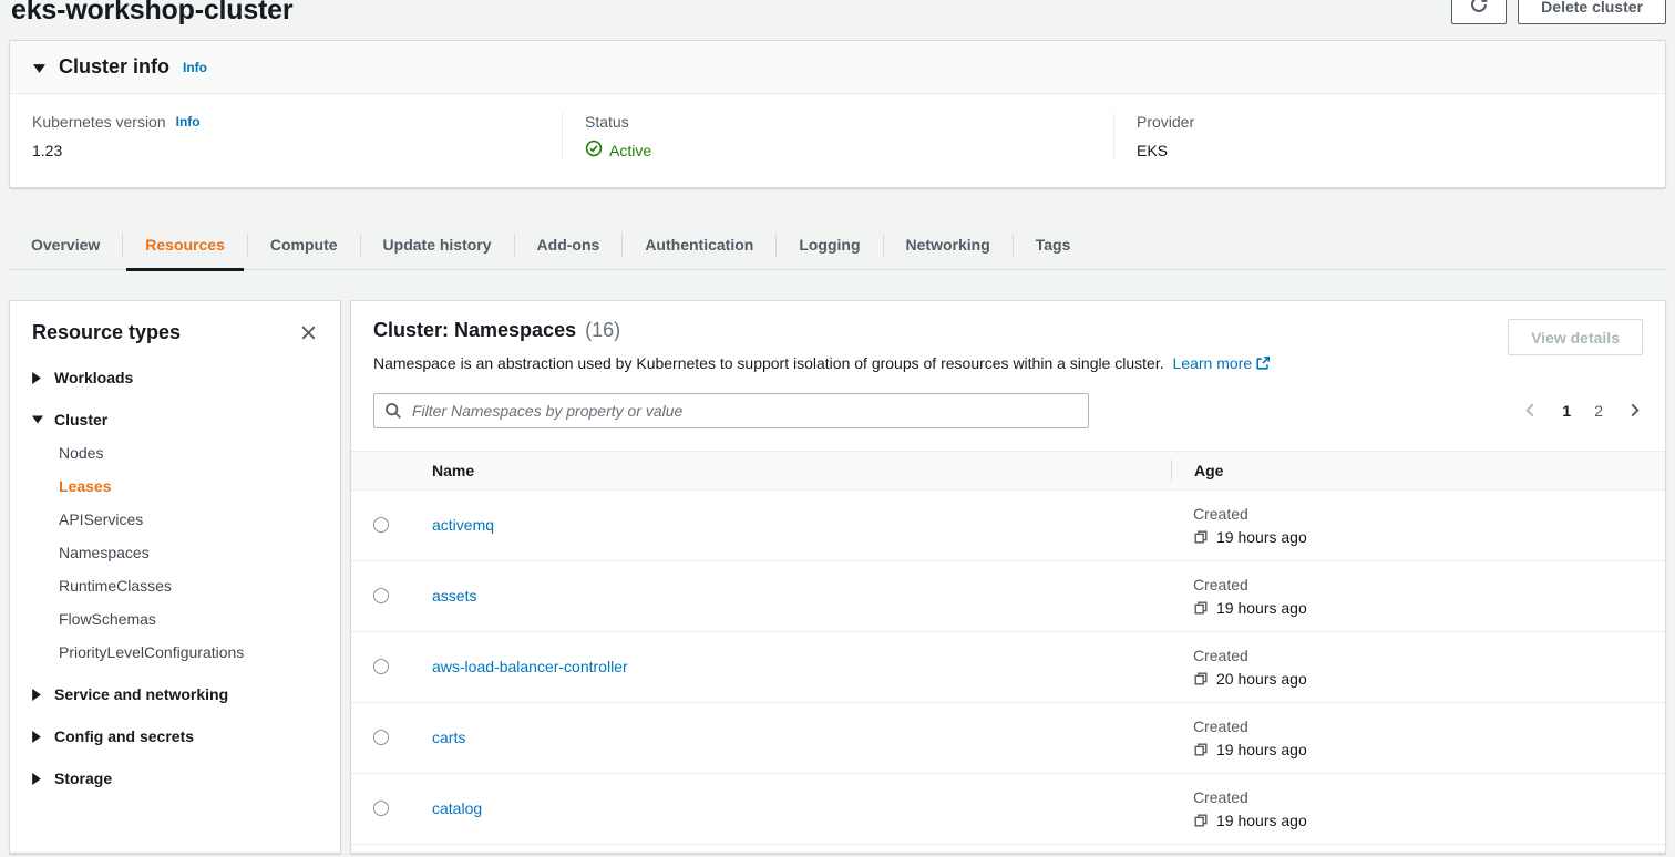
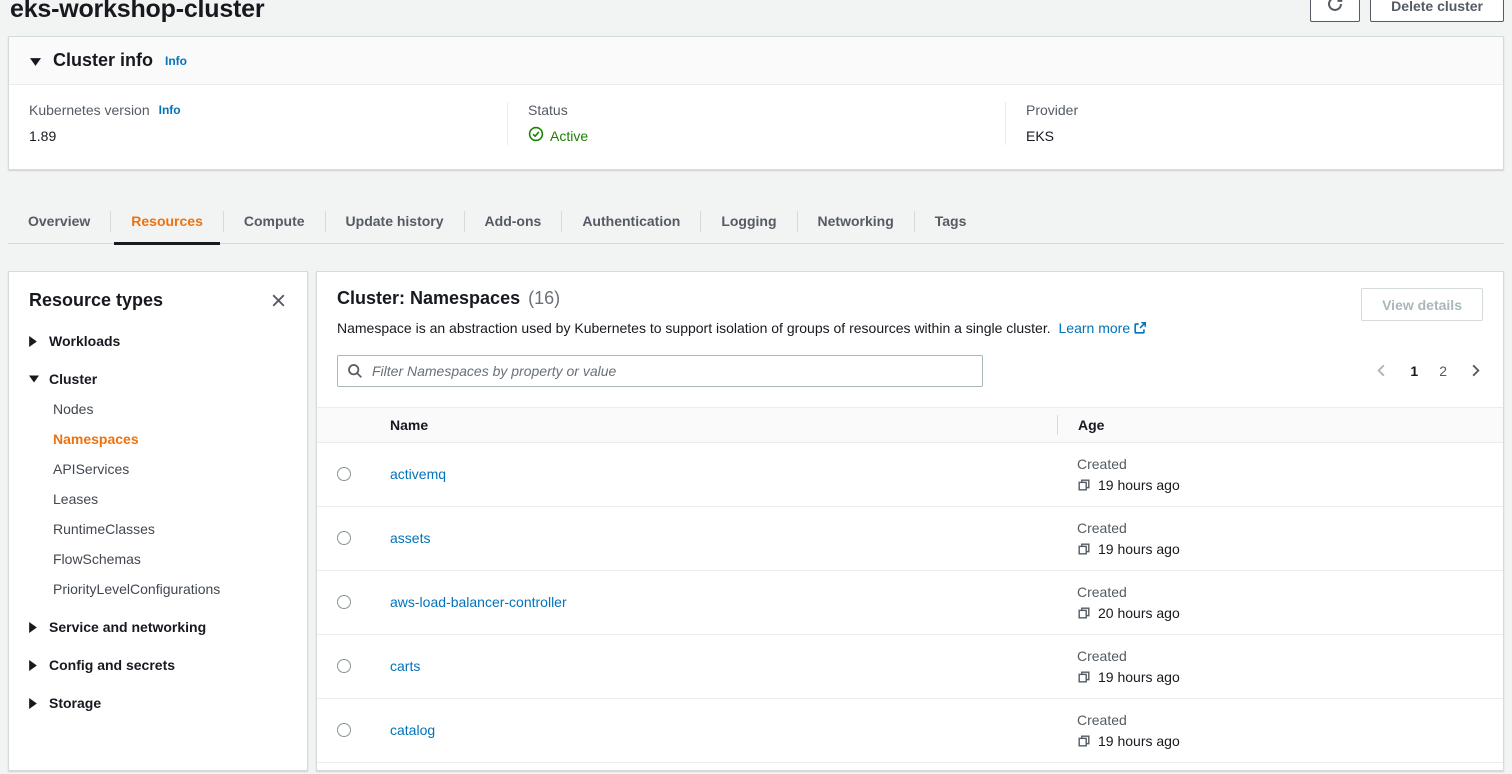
  eks-workshop-cluster
  Delete cluster
  Cluster info
  Info
  Kubernetes version
  Info
- 1.23
+ 1.89
  Status
  Active
  Provider
  EKS
  Overview
  Resources
  Compute
  Update history
  Add-ons
  Authentication
  Logging
  Networking
  Tags
  Resource types
  Workloads
  Cluster
  Nodes
- Leases
+ Namespaces
  APIServices
- Namespaces
+ Leases
  RuntimeClasses
  FlowSchemas
  PriorityLevelConfigurations
  Service and networking
  Config and secrets
  Storage
  Cluster: Namespaces
  (16)
  Namespace is an abstraction used by Kubernetes to support isolation of groups of resources within a single cluster. Learn more
  View details
  Filter Namespaces by property or value
  1
  2
  Name
  Age
  activemq
  Created
  19 hours ago
  assets
  Created
  19 hours ago
  aws-load-balancer-controller
  Created
  20 hours ago
  carts
  Created
  19 hours ago
  catalog
  Created
  19 hours ago
